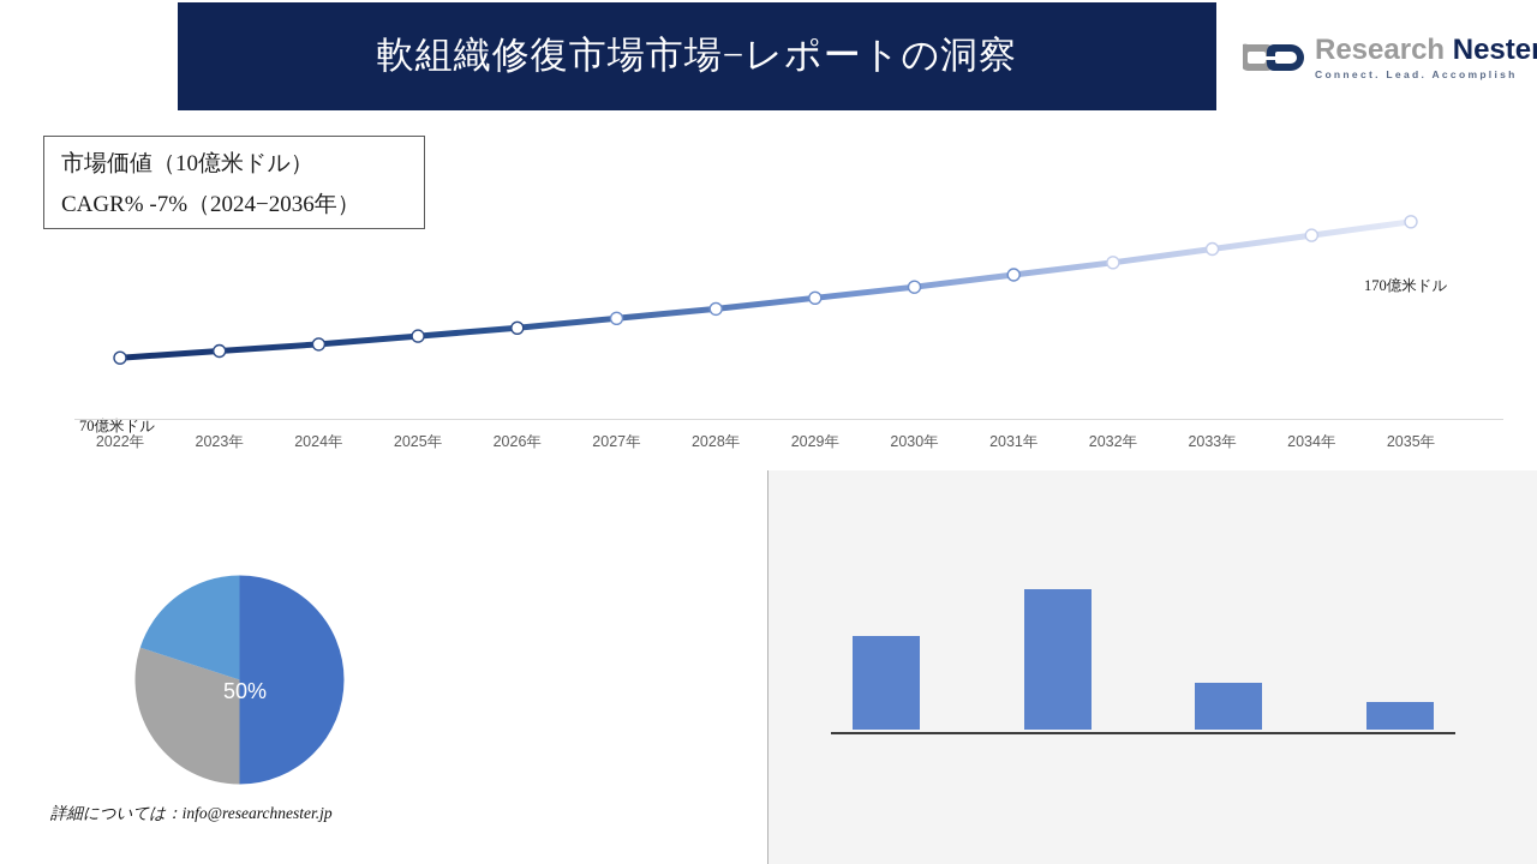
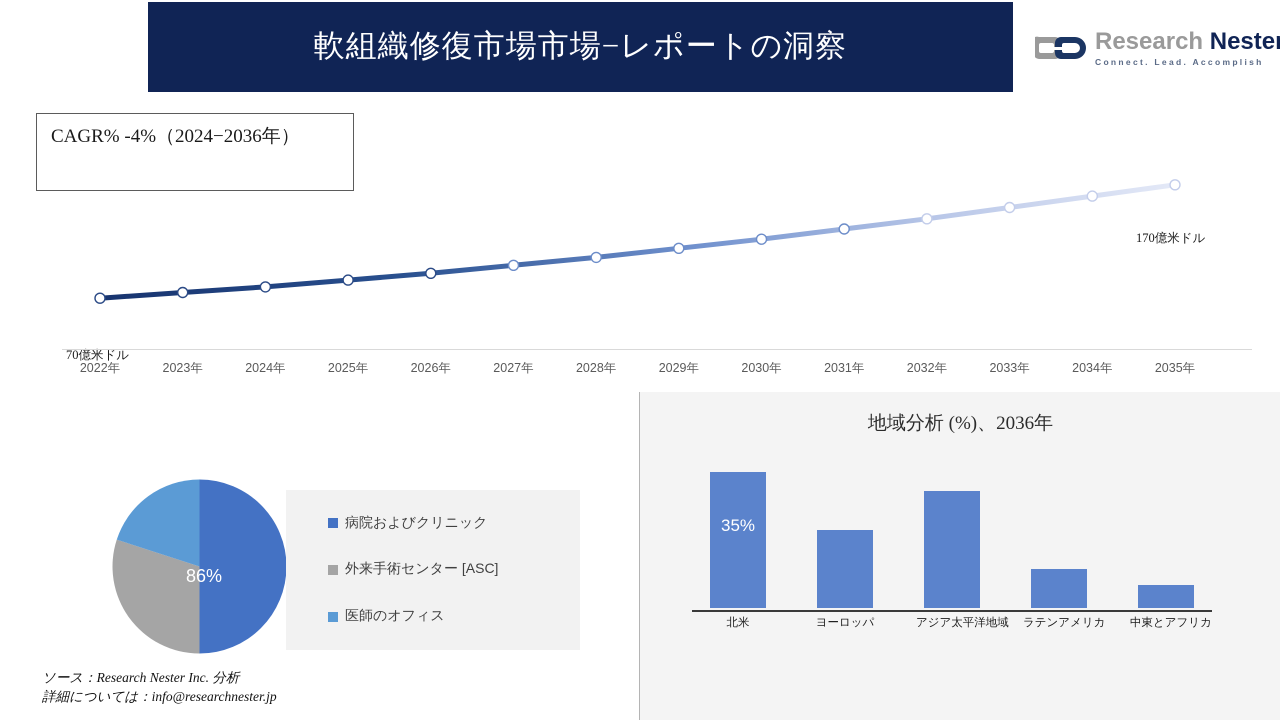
  軟組織修復市場市場−レポートの洞察
  Research Neste
  Connect. Lead. Accomplish
- 市場価値（10億米ドル）
- CAGR% -7%（2024−2036年）
+ CAGR% -4%（2024−2036年）
  70億米ドル
  170億米ドル
  2022年
  2023年
  2024年
  2025年
  2026年
  2027年
  2028年
  2029年
  2030年
  2031年
  2032年
  2033年
  2034年
  2035年
- 50%
+ 86%
+ 病院およびクリニック
+ 外来手術センター [ASC]
+ 医師のオフィス
+ ソース：Research Nester Inc. 分析
  詳細については：info@researchnester.jp
+ 地域分析 (%)、2036年
+ 35%
+ 北米
+ ヨーロッパ
+ アジア太平洋地域
+ ラテンアメリカ
+ 中東とアフリカ
